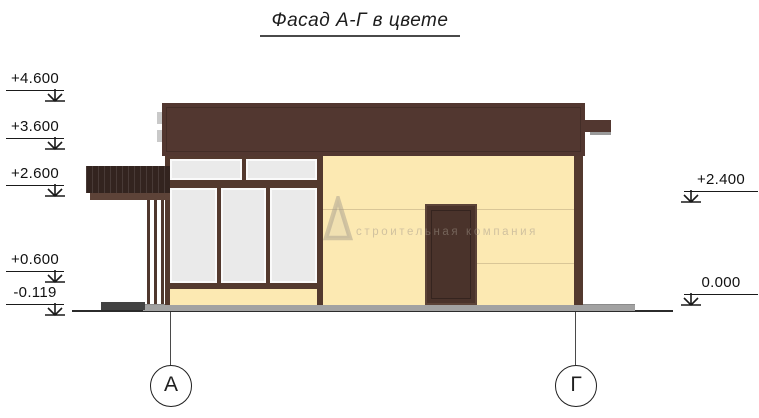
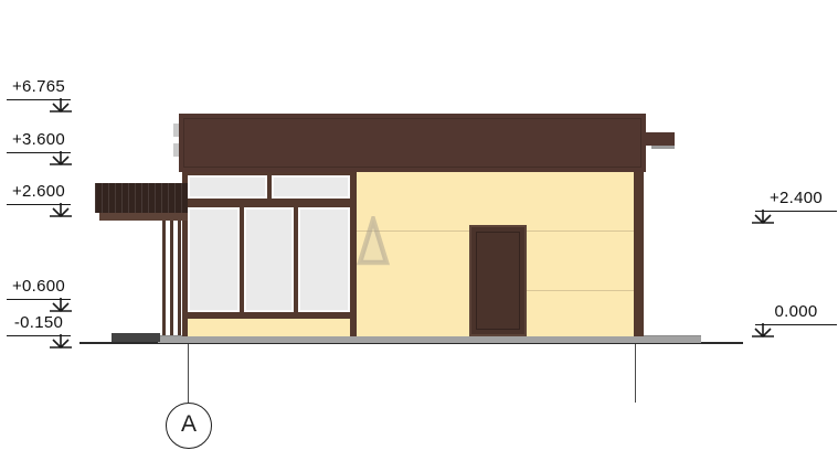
- Фасад А-Г в цвете
- строительная компания
- +4.600
+ +6.765
  +3.600
  +2.600
  +0.600
- -0.119
+ -0.150
  +2.400
  0.000
  А
- Г
